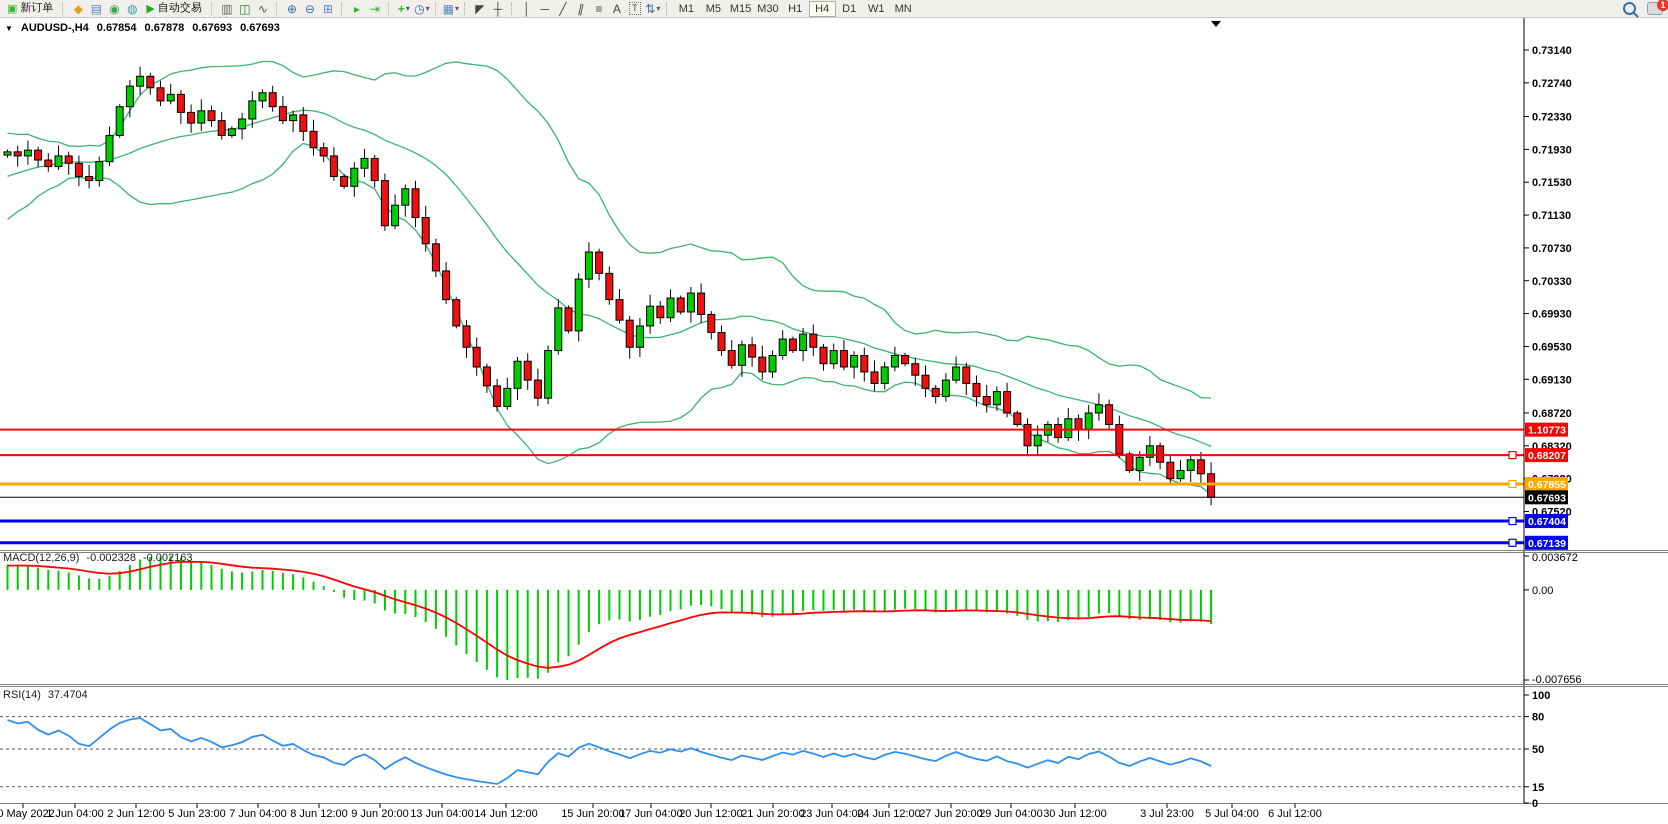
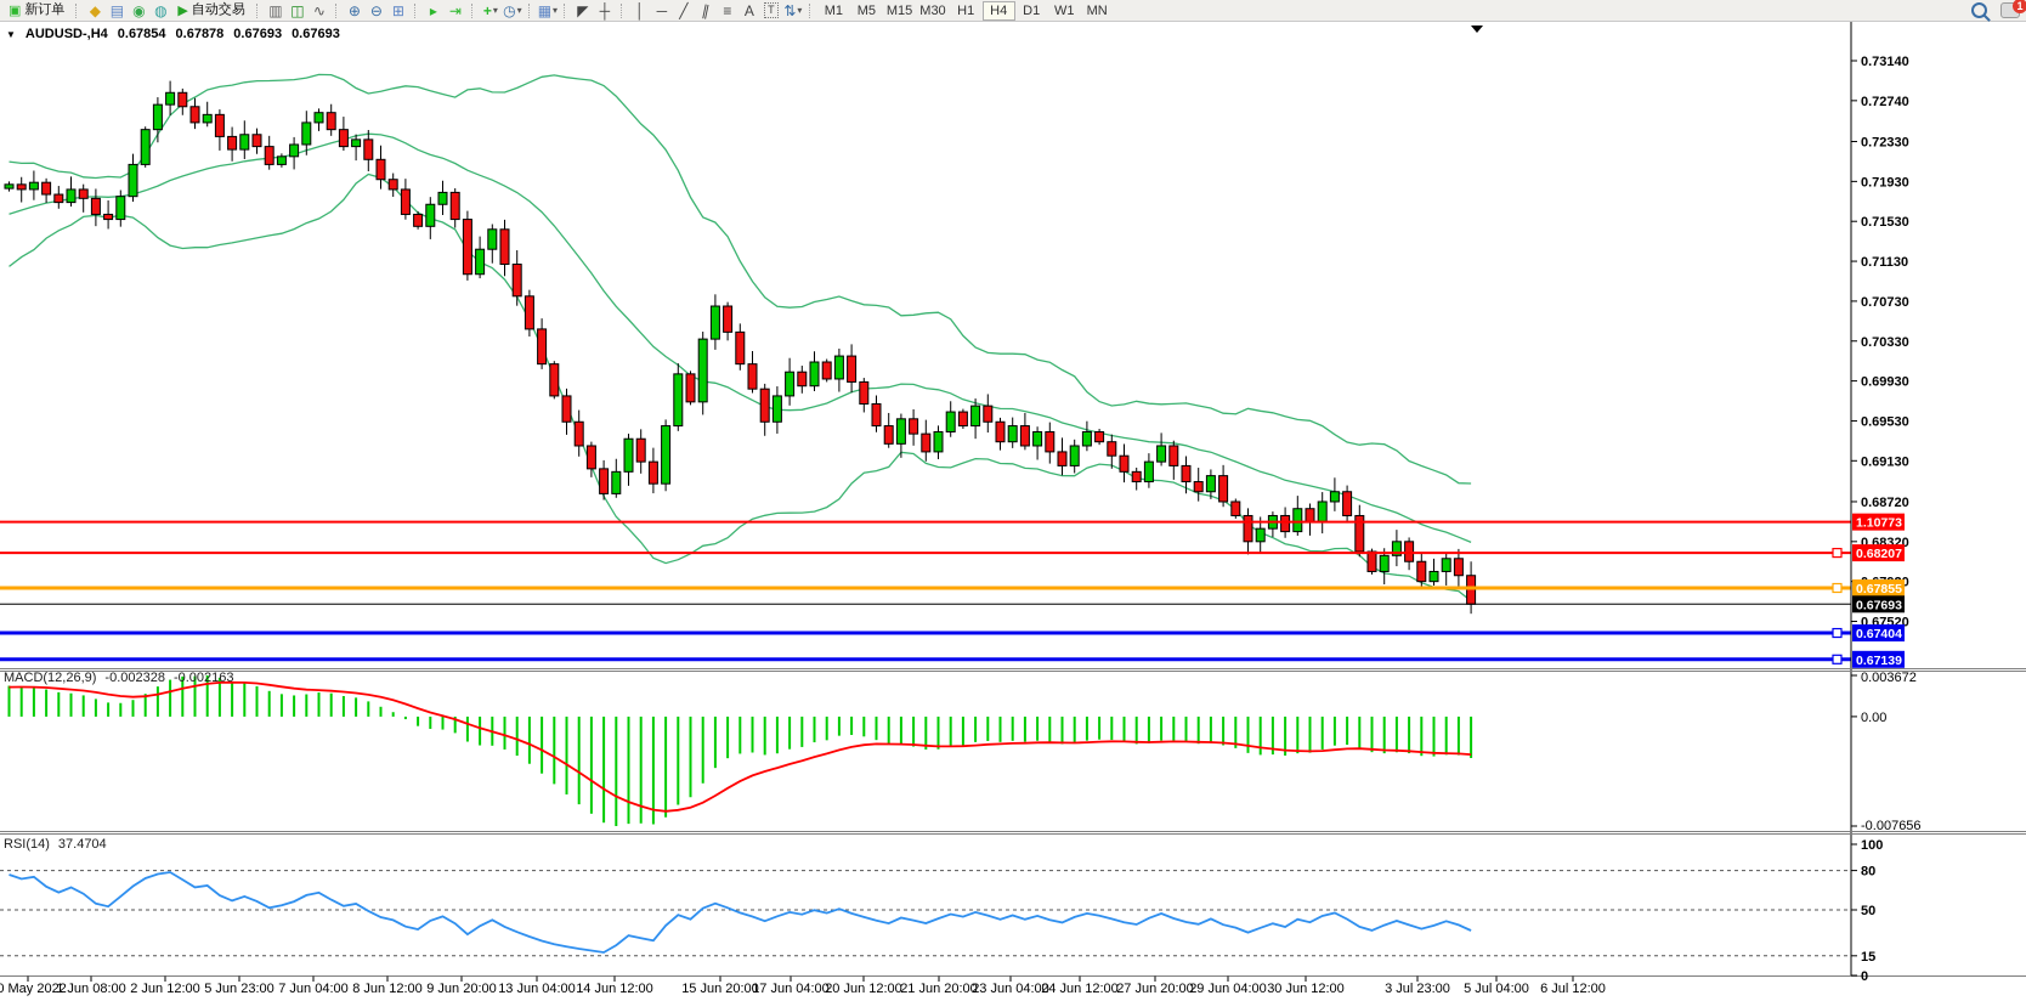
  ▣
  新订单
  ◆
  ▤
  ◉
  ◍
  ▶
  自动交易
  ▥
  ◫
  ∿
  ⊕
  ⊖
  ⊞
  ▸
  ⇥
  +
  ▾
  ◷
  ▾
  ▦
  ▾
  ◤
  ┼
  │
  ─
  ╱
  ≡
  A
  T
  ⇅
  ▾
  M1
  M5
  M15
  M30
  H1
  H4
  D1
  W1
  MN
  1
  ▼
  AUDUSD-,H4
  0.67854
  0.67878
  0.67693
  0.67693
  MACD(12,26,9)
  -0.002328
  -0.002163
  RSI(14)
  37.4704
  0.73140
  0.72740
  0.72330
  0.71930
  0.71530
  0.71130
  0.70730
  0.70330
  0.69930
  0.69530
  0.69130
  0.68720
  0.68320
  0.67520
  1.10773
  0.68207
  0.67855
  0.67693
  0.67404
  0.67139
  0.003672
  0.00
  -0.007656
  100
  80
  50
  15
  0
  0 May 2022
- 1 Jun 04:00
+ 1 Jun 08:00
  2 Jun 12:00
  5 Jun 23:00
  7 Jun 04:00
  8 Jun 12:00
  9 Jun 20:00
  13 Jun 04:00
  14 Jun 12:00
  15 Jun 20:00
  17 Jun 04:00
  20 Jun 12:00
  21 Jun 20:00
  23 Jun 04:00
  24 Jun 12:00
  27 Jun 20:00
  29 Jun 04:00
  30 Jun 12:00
  3 Jul 23:00
  5 Jul 04:00
  6 Jul 12:00
